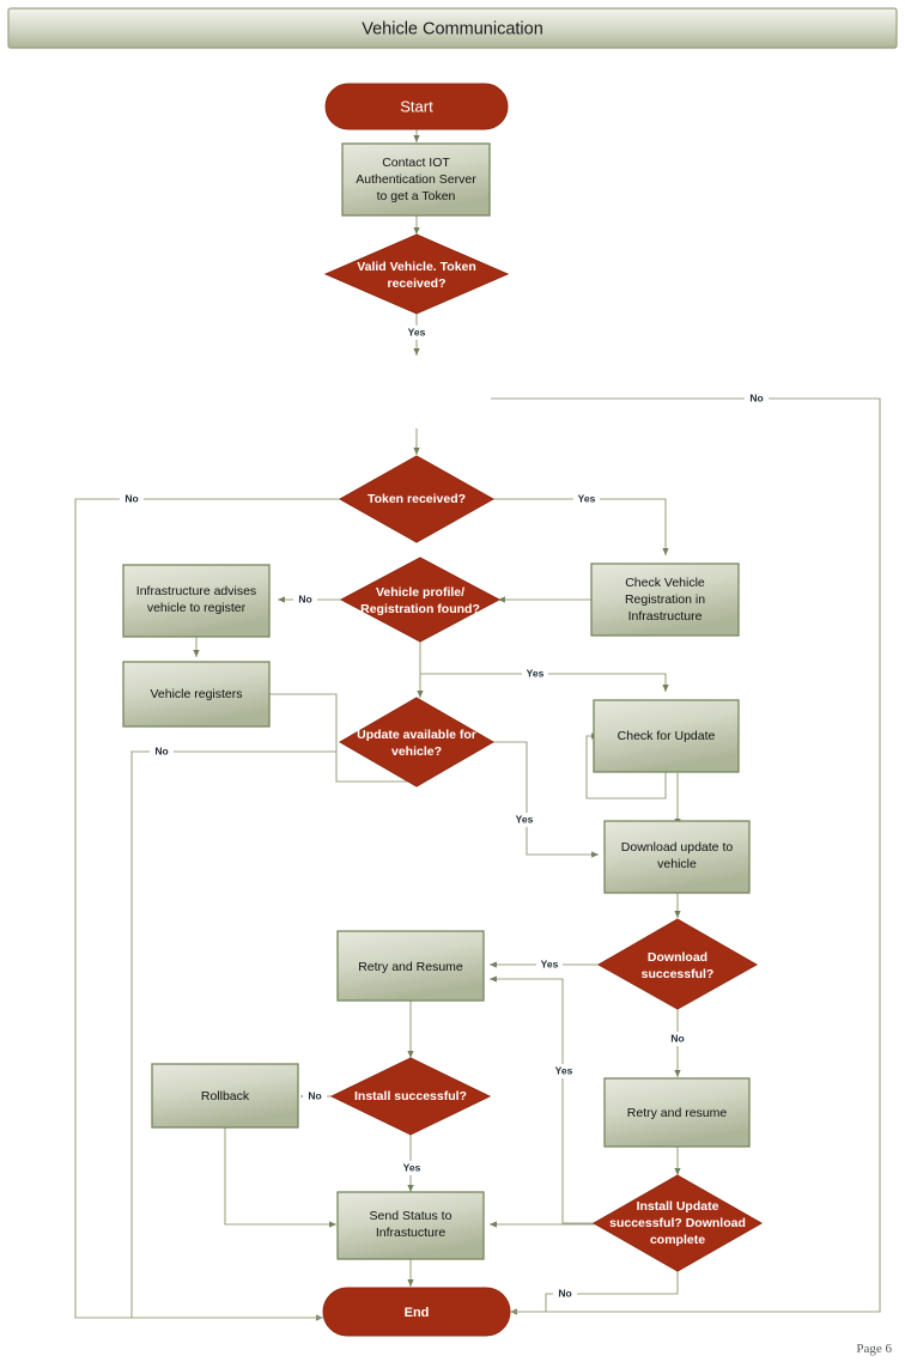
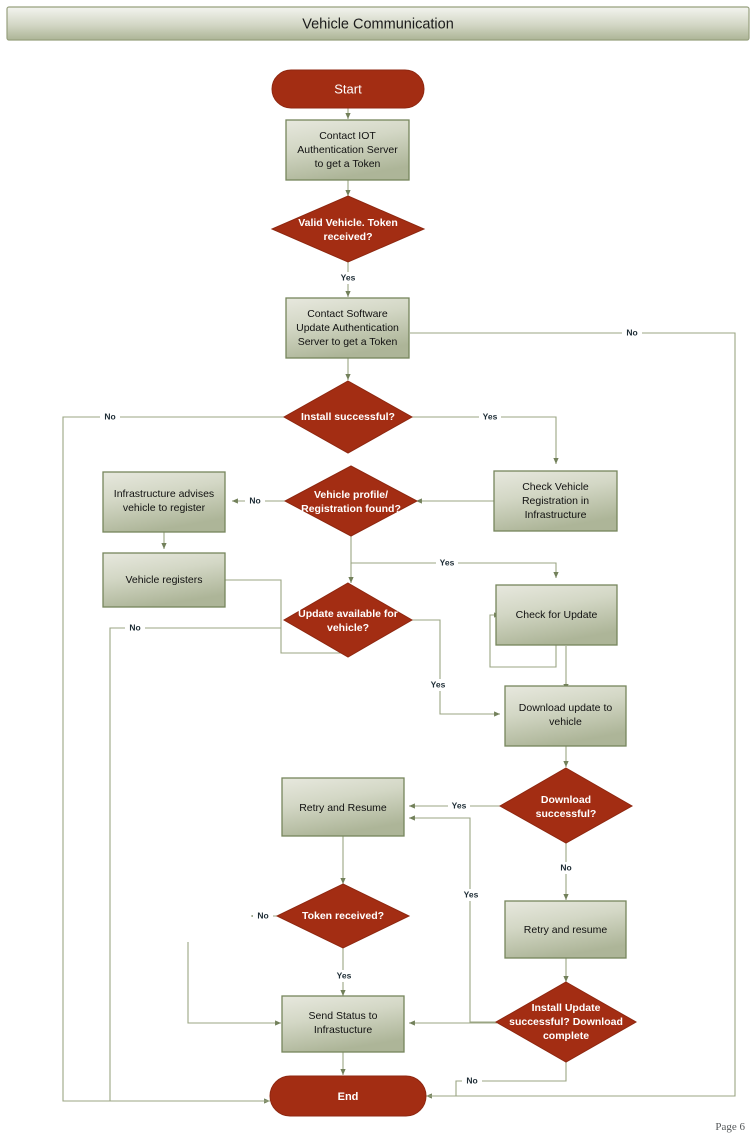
  Vehicle Communication
  Yes
  No
  No
  Yes
  No
  Yes
  No
  Yes
  Yes
  No
  Yes
  No
  Yes
  No
  Start
  Contact IOT
  Authentication Server
  to get a Token
  Valid Vehicle. Token
  received?
+ Contact Software
+ Update Authentication
+ Server to get a Token
- Token received?
+ Install successful?
  Check Vehicle
  Registration in
  Infrastructure
  Vehicle profile/
  Registration found?
  Infrastructure advises
  vehicle to register
  Vehicle registers
  Update available for
  vehicle?
  Check for Update
  Download update to
  vehicle
  Download
  successful?
  Retry and Resume
  Retry and resume
- Install successful?
+ Token received?
- Rollback
  Install Update
  successful? Download
  complete
  Send Status to
  Infrastucture
  End
  Page 6
